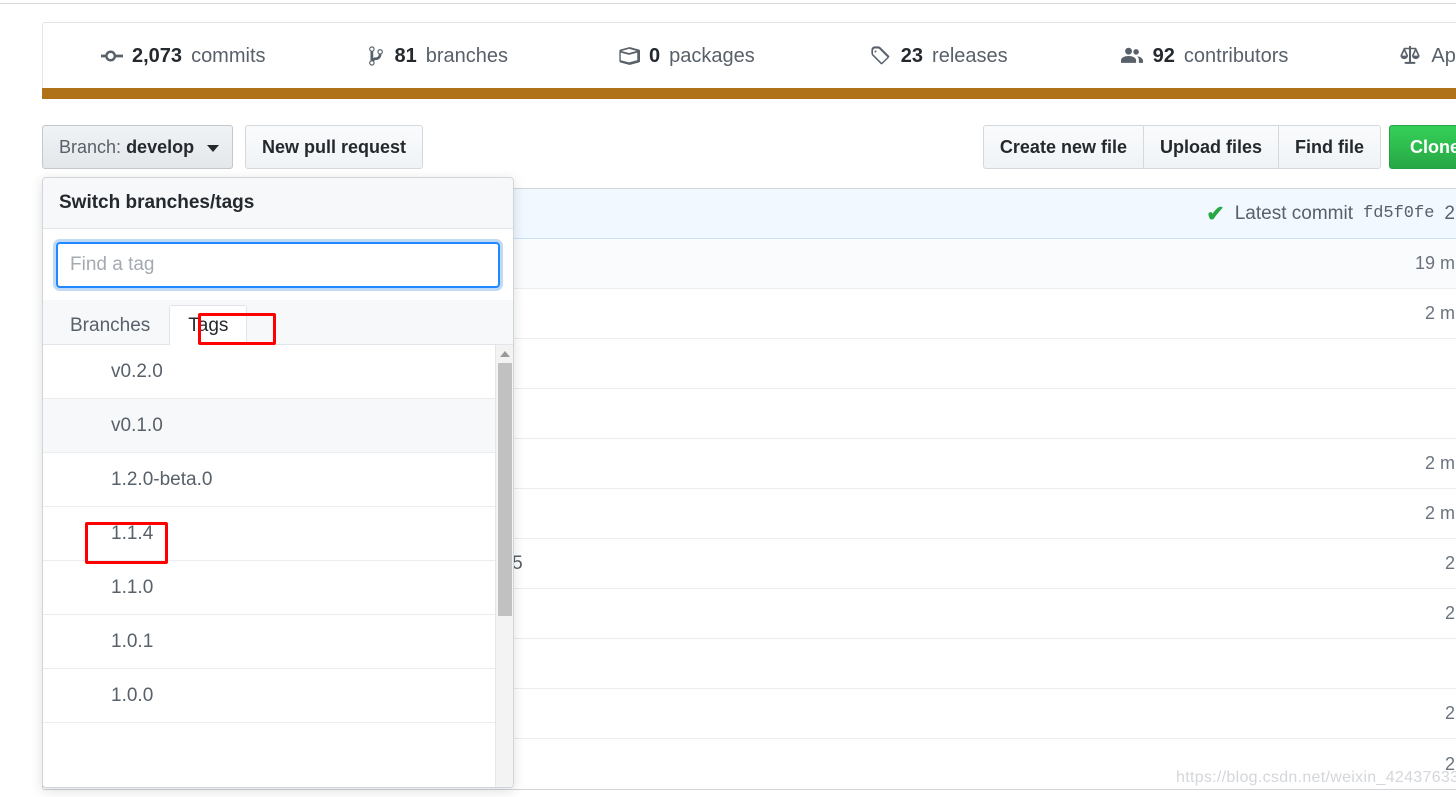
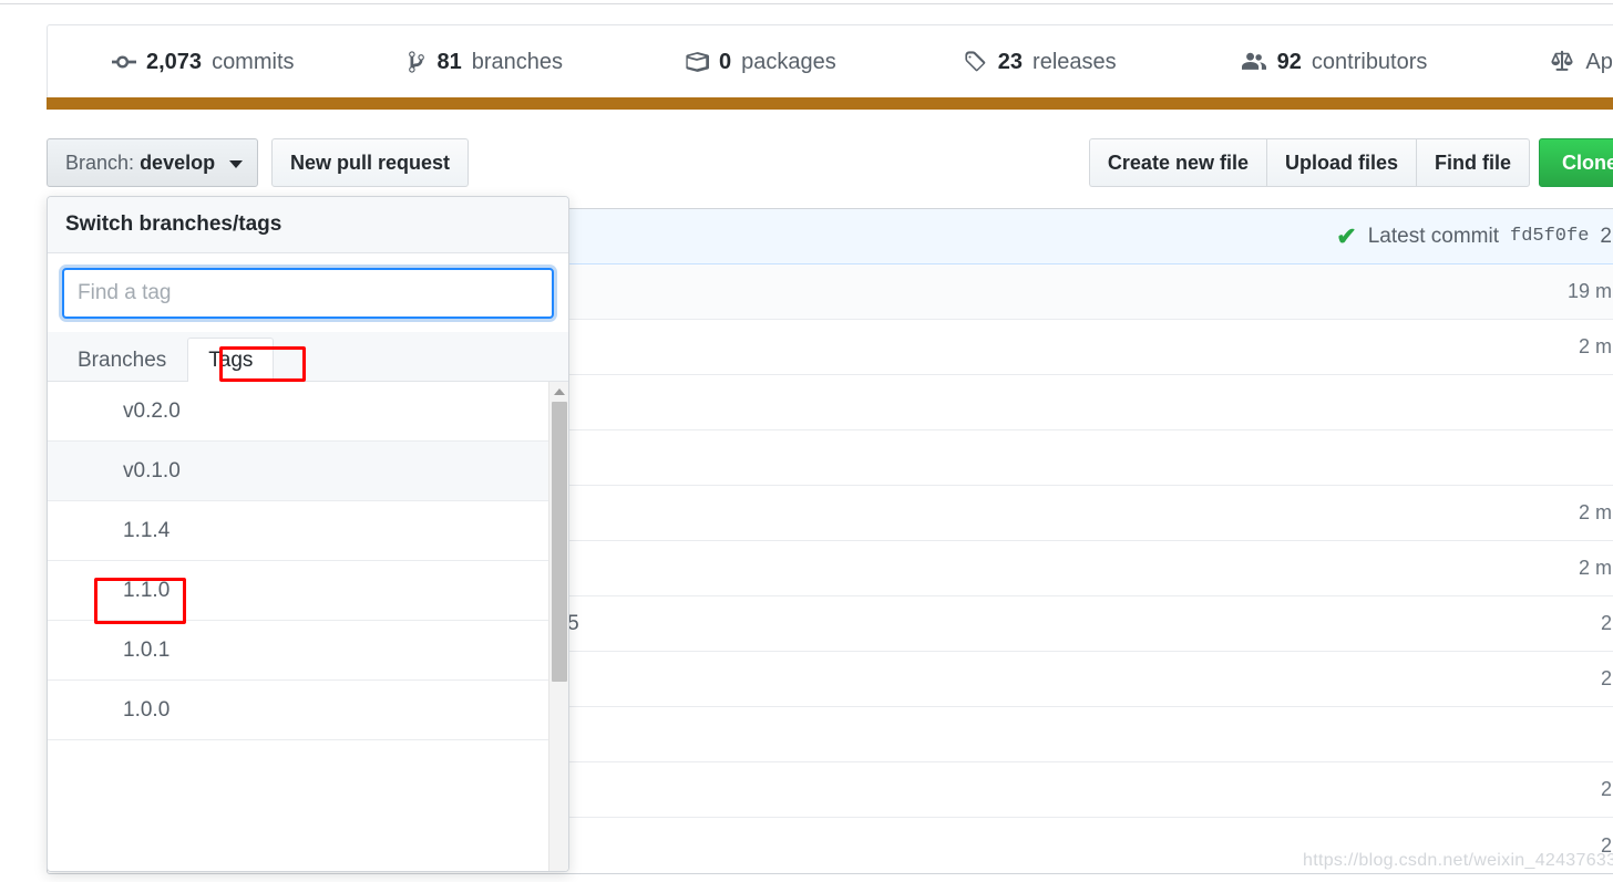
  2,073
  commits
  81
  branches
  0
  packages
  23
  releases
  92
  contributors
  Branch: develop
  New pull request
  Create new file
  Upload files
  Find file
  Clone
  ✔
  Latest commit
  fd5f0fe
  2
  19 m
  2 m
  2 m
  2 m
  2
  2
  2
  2
  Switch branches/tags
  Find a tag
  Branches
  Tags
  v0.2.0
  v0.1.0
- 1.2.0-beta.0
  1.1.4
  1.1.0
  1.0.1
  1.0.0
  https://blog.csdn.net/weixin_42437633
